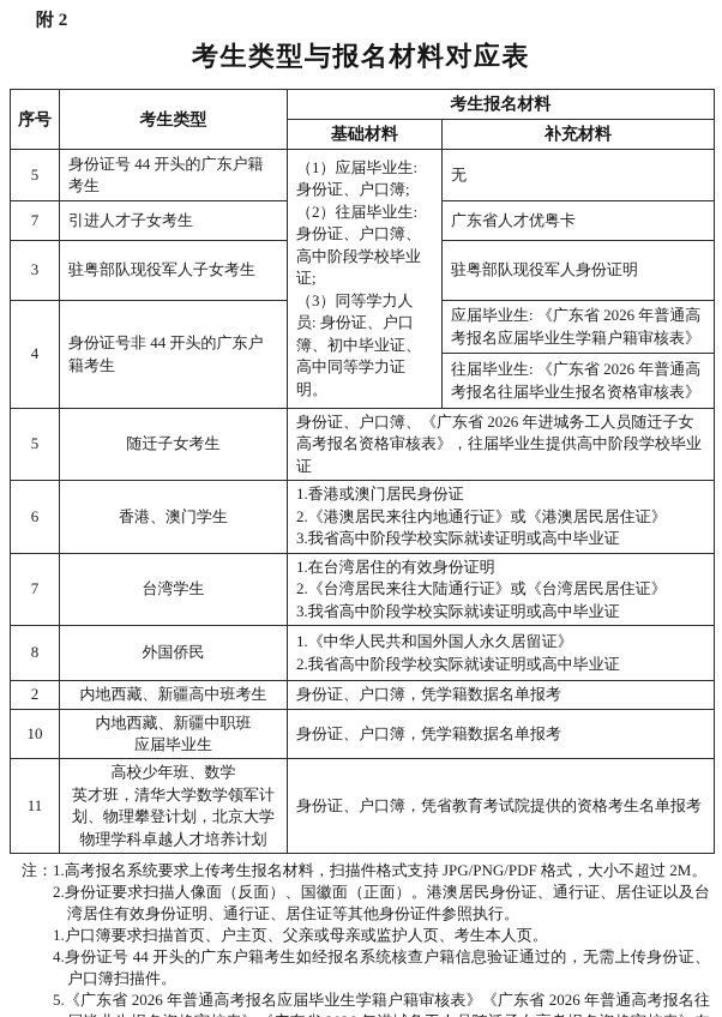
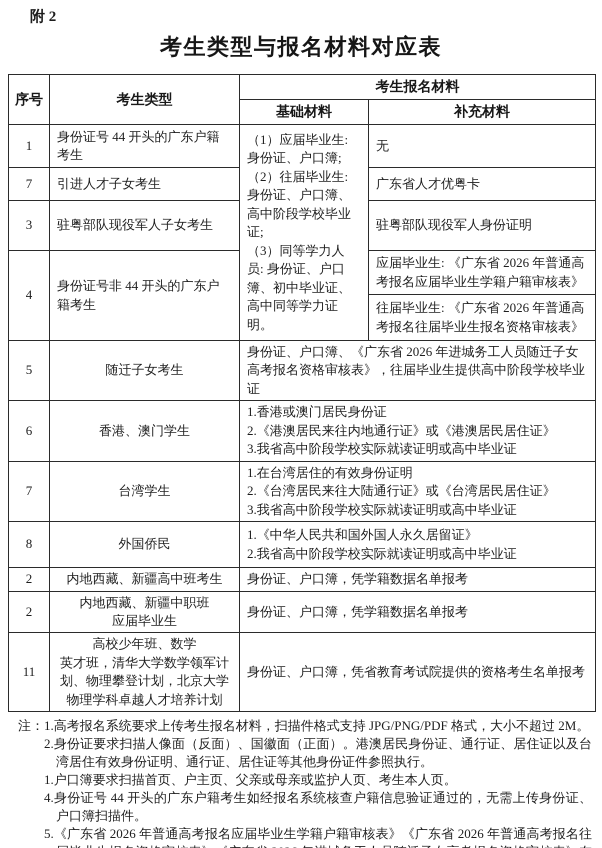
  附 2
  考生类型与报名材料对应表
  序号	考生类型	考生报名材料
  基础材料	补充材料
- 5	身份证号 44 开头的广东户籍考生	（1）应届毕业生: 身份证、户口簿; （2）往届毕业生: 身份证、户口簿、高中阶段学校毕业证; （3）同等学力人员: 身份证、户口簿、初中毕业证、高中同等学力证明。	无
+ 1	身份证号 44 开头的广东户籍考生	（1）应届毕业生: 身份证、户口簿; （2）往届毕业生: 身份证、户口簿、高中阶段学校毕业证; （3）同等学力人员: 身份证、户口簿、初中毕业证、高中同等学力证明。	无
  7	引进人才子女考生	广东省人才优粤卡
  3	驻粤部队现役军人子女考生	驻粤部队现役军人身份证明
  4	身份证号非 44 开头的广东户籍考生	应届毕业生: 《广东省 2026 年普通高考报名应届毕业生学籍户籍审核表》
  往届毕业生: 《广东省 2026 年普通高考报名往届毕业生报名资格审核表》
  5	随迁子女考生	身份证、户口簿、《广东省 2026 年进城务工人员随迁子女高考报名资格审核表》，往届毕业生提供高中阶段学校毕业证
  6	香港、澳门学生	1.香港或澳门居民身份证 2.《港澳居民来往内地通行证》或《港澳居民居住证》 3.我省高中阶段学校实际就读证明或高中毕业证
  7	台湾学生	1.在台湾居住的有效身份证明 2.《台湾居民来往大陆通行证》或《台湾居民居住证》 3.我省高中阶段学校实际就读证明或高中毕业证
  8	外国侨民	1.《中华人民共和国外国人永久居留证》 2.我省高中阶段学校实际就读证明或高中毕业证
  2	内地西藏、新疆高中班考生	身份证、户口簿，凭学籍数据名单报考
- 10	内地西藏、新疆中职班 应届毕业生	身份证、户口簿，凭学籍数据名单报考
+ 2	内地西藏、新疆中职班 应届毕业生	身份证、户口簿，凭学籍数据名单报考
  11	高校少年班、数学 英才班，清华大学数学领军计 划、物理攀登计划，北京大学 物理学科卓越人才培养计划	身份证、户口簿，凭省教育考试院提供的资格考生名单报考
  注：
  1.高考报名系统要求上传考生报名材料，扫描件格式支持 JPG/PNG/PDF 格式，大小不超过 2M。
  2.身份证要求扫描人像面（反面）、国徽面（正面）。港澳居民身份证、通行证、居住证以及台湾居住有效身份证明、通行证、居住证等其他身份证件参照执行。
  1.户口簿要求扫描首页、户主页、父亲或母亲或监护人页、考生本人页。
  4.身份证号 44 开头的广东户籍考生如经报名系统核查户籍信息验证通过的，无需上传身份证、户口簿扫描件。
